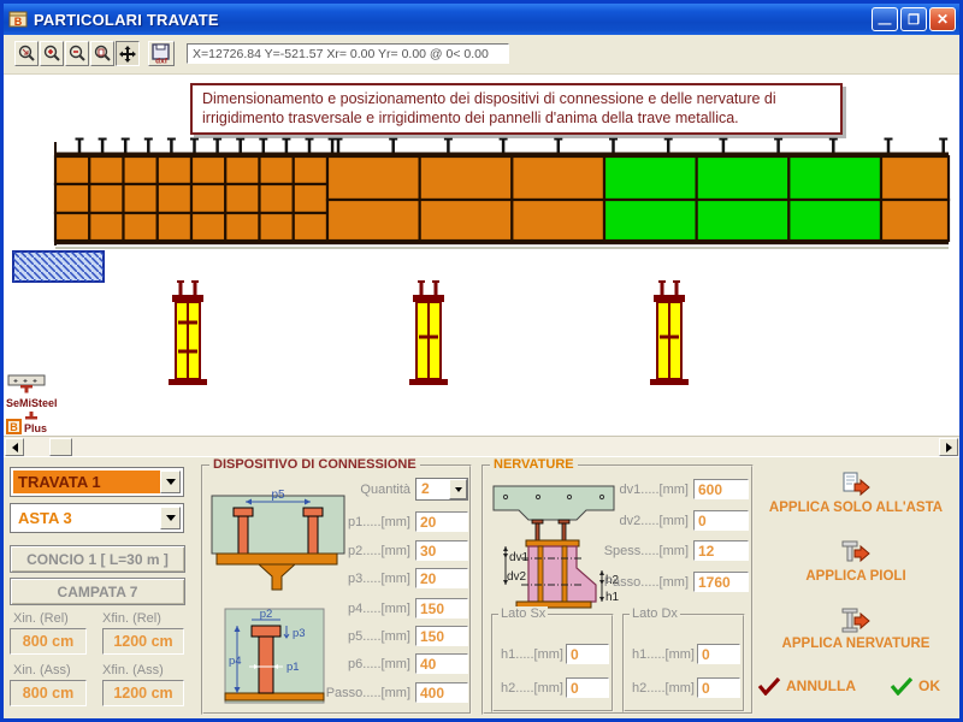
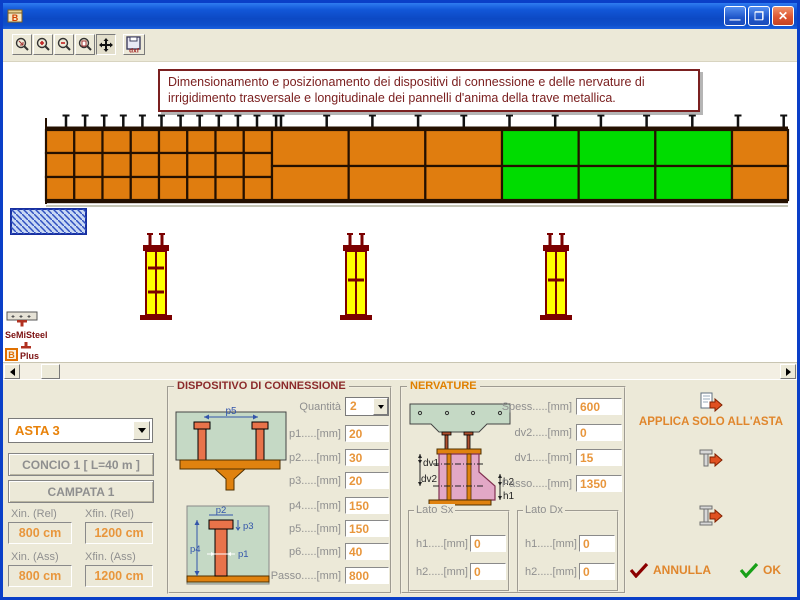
  B
- PARTICOLARI TRAVATE
  —
  ❐
  ✕
- X=12726.84 Y=-521.57 Xr= 0.00 Yr= 0.00 @ 0< 0.00
- Dimensionamento e posizionamento dei dispositivi di connessione e delle nervature di irrigidimento trasversale e irrigidimento dei pannelli d'anima della trave metallica.
+ Dimensionamento e posizionamento dei dispositivi di connessione e delle nervature di irrigidimento trasversale e longitudinale dei pannelli d'anima della trave metallica.
  SeMiSteel
  B
  Plus
- TRAVATA 1
  ASTA 3
- CONCIO 1 [ L=30 m ]
+ CONCIO 1 [ L=40 m ]
- CAMPATA 7
+ CAMPATA 1
  Xin. (Rel)
  Xfin. (Rel)
  800 cm
  1200 cm
  Xin. (Ass)
  Xfin. (Ass)
  800 cm
  1200 cm
  DISPOSITIVO DI CONNESSIONE
  p5
  p2
  p3
  p4
  p1
  Quantità
  2
  p1.....[mm]
  20
  p2.....[mm]
  30
  p3.....[mm]
  20
  p4.....[mm]
  150
  p5.....[mm]
  150
  p6.....[mm]
  40
  Passo.....[mm]
- 400
+ 800
  NERVATURE
  dv1
  dv2
  h2
  h1
- dv1.....[mm]
+ Spess.....[mm]
  600
  dv2.....[mm]
  0
- Spess.....[mm]
+ dv1.....[mm]
- 12
+ 15
  Passo.....[mm]
- 1760
+ 1350
  Lato Sx
  h1.....[mm]
  0
  h2.....[mm]
  0
  Lato Dx
  h1.....[mm]
  0
  h2.....[mm]
  0
  APPLICA SOLO ALL'ASTA
- APPLICA PIOLI
- APPLICA NERVATURE
  ANNULLA
  OK
